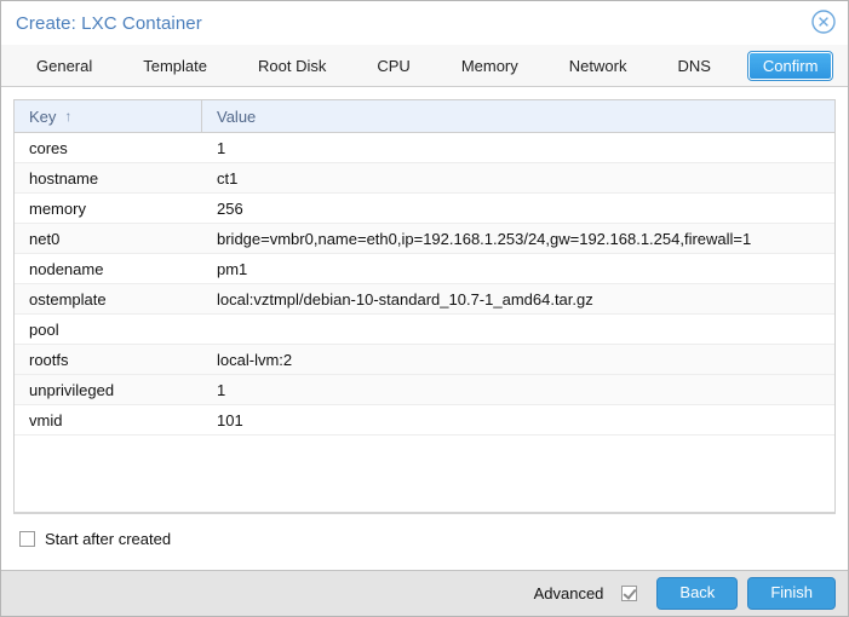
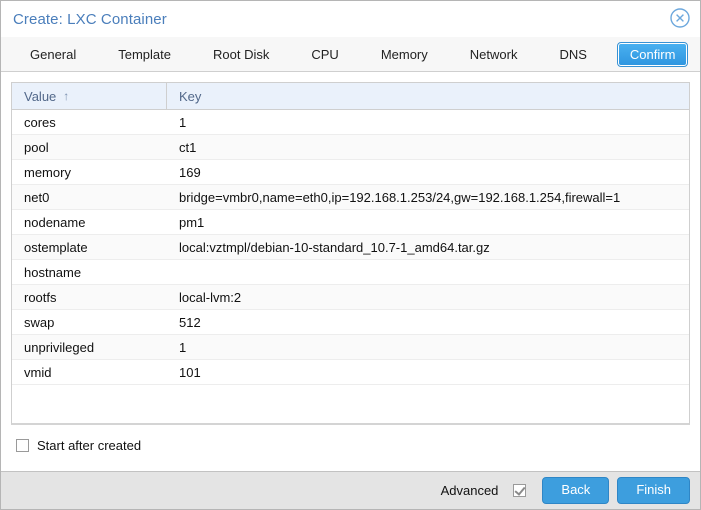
  Create: LXC Container
  General
  Template
  Root Disk
  CPU
  Memory
  Network
  DNS
  Confirm
- Key
+ Value
  ↑
- Value
+ Key
  cores
  1
- hostname
+ pool
  ct1
  memory
- 256
+ 169
  net0
  bridge=vmbr0,name=eth0,ip=192.168.1.253/24,gw=192.168.1.254,firewall=1
  nodename
  pm1
  ostemplate
  local:vztmpl/debian-10-standard_10.7-1_amd64.tar.gz
- pool
+ hostname
  rootfs
  local-lvm:2
+ swap
+ 512
  unprivileged
  1
  vmid
  101
  Start after created
  Advanced
  Back
  Finish
